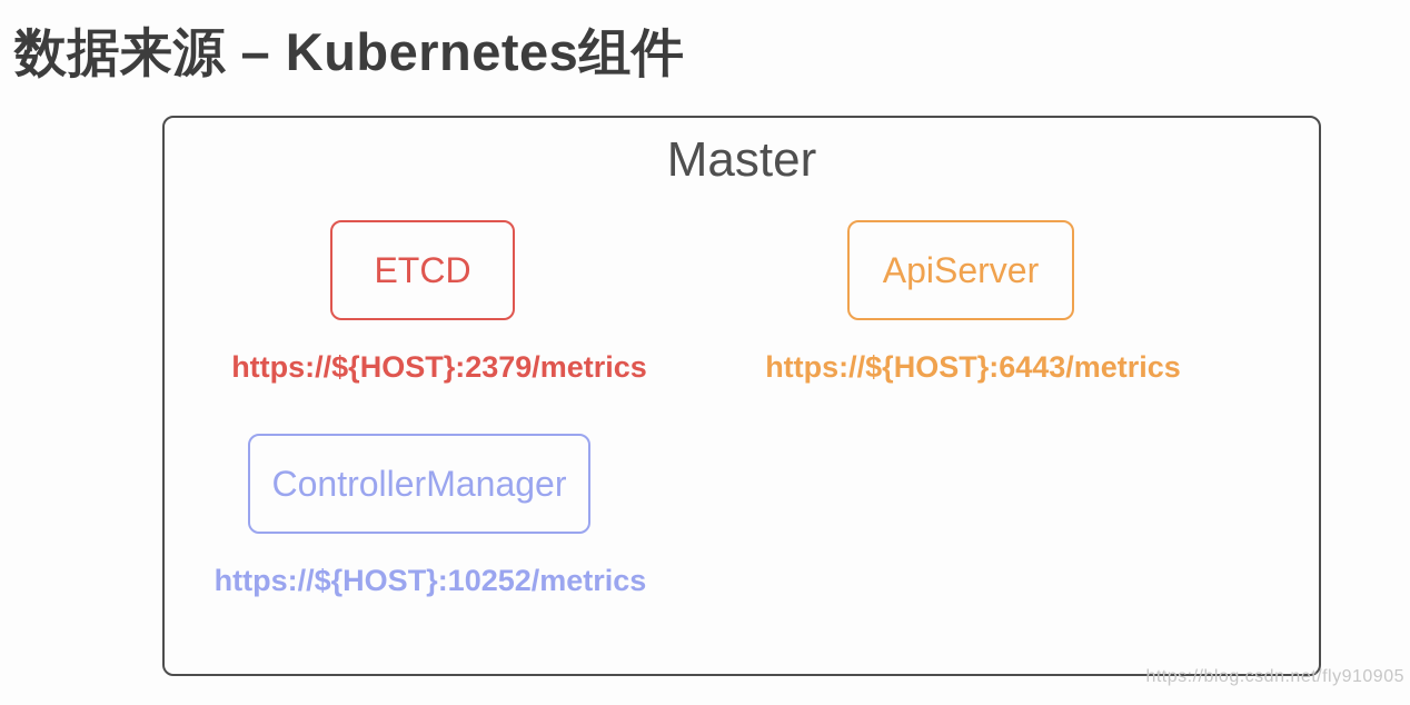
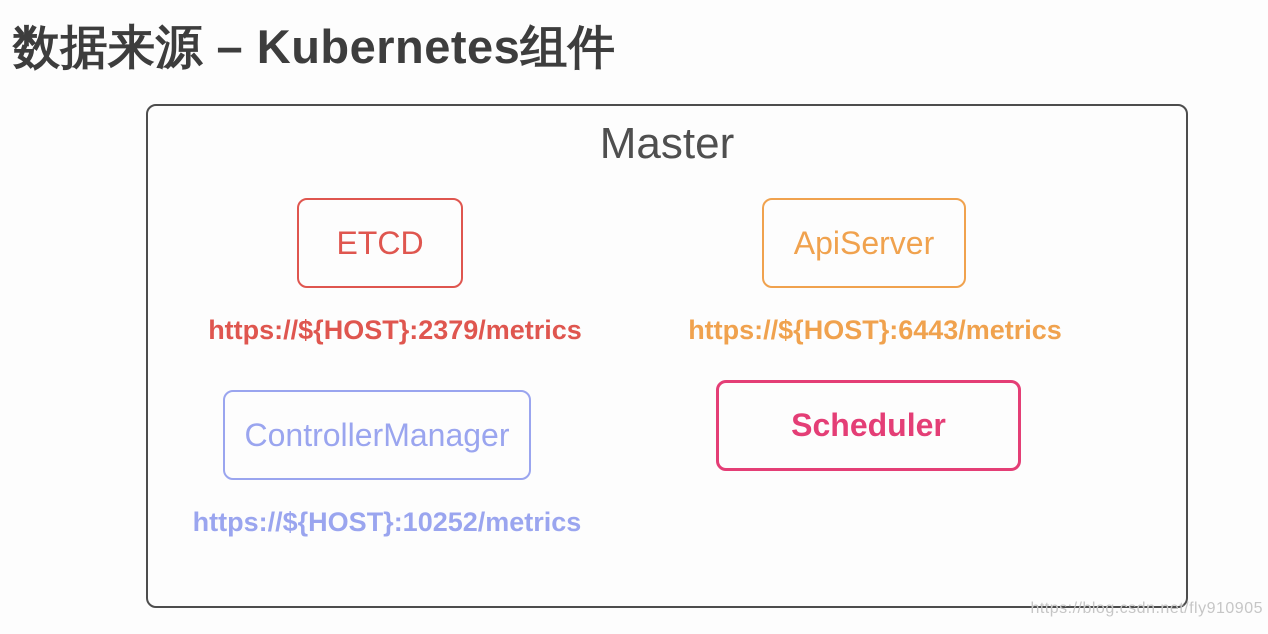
  数据来源 – Kubernetes组件
  Master
  ETCD
  ApiServer
  ControllerManager
+ Scheduler
  https://${HOST}:2379/metrics
  https://${HOST}:6443/metrics
  https://${HOST}:10252/metrics
  https://blog.csdn.net/fly910905
